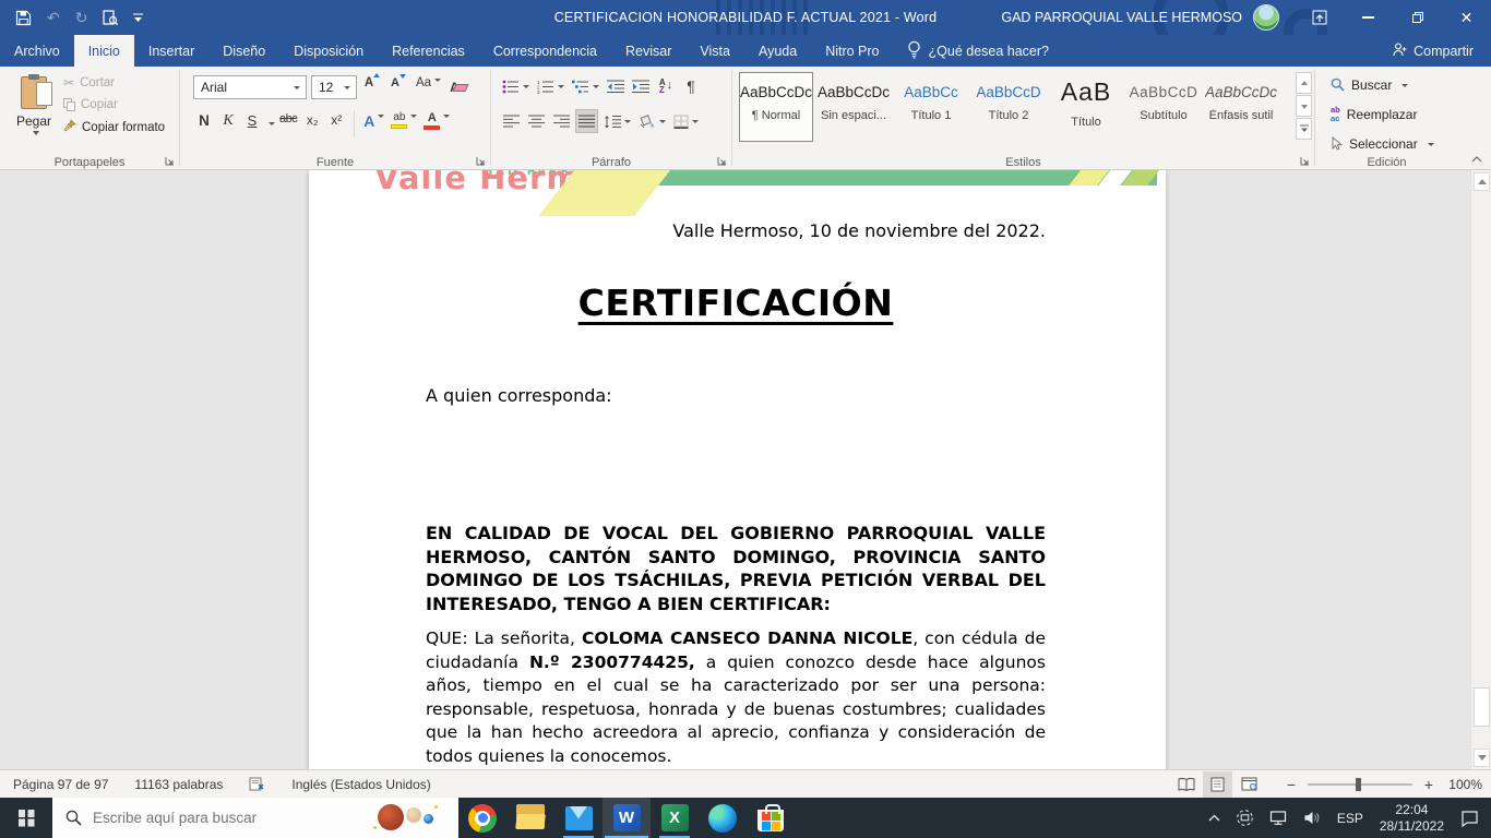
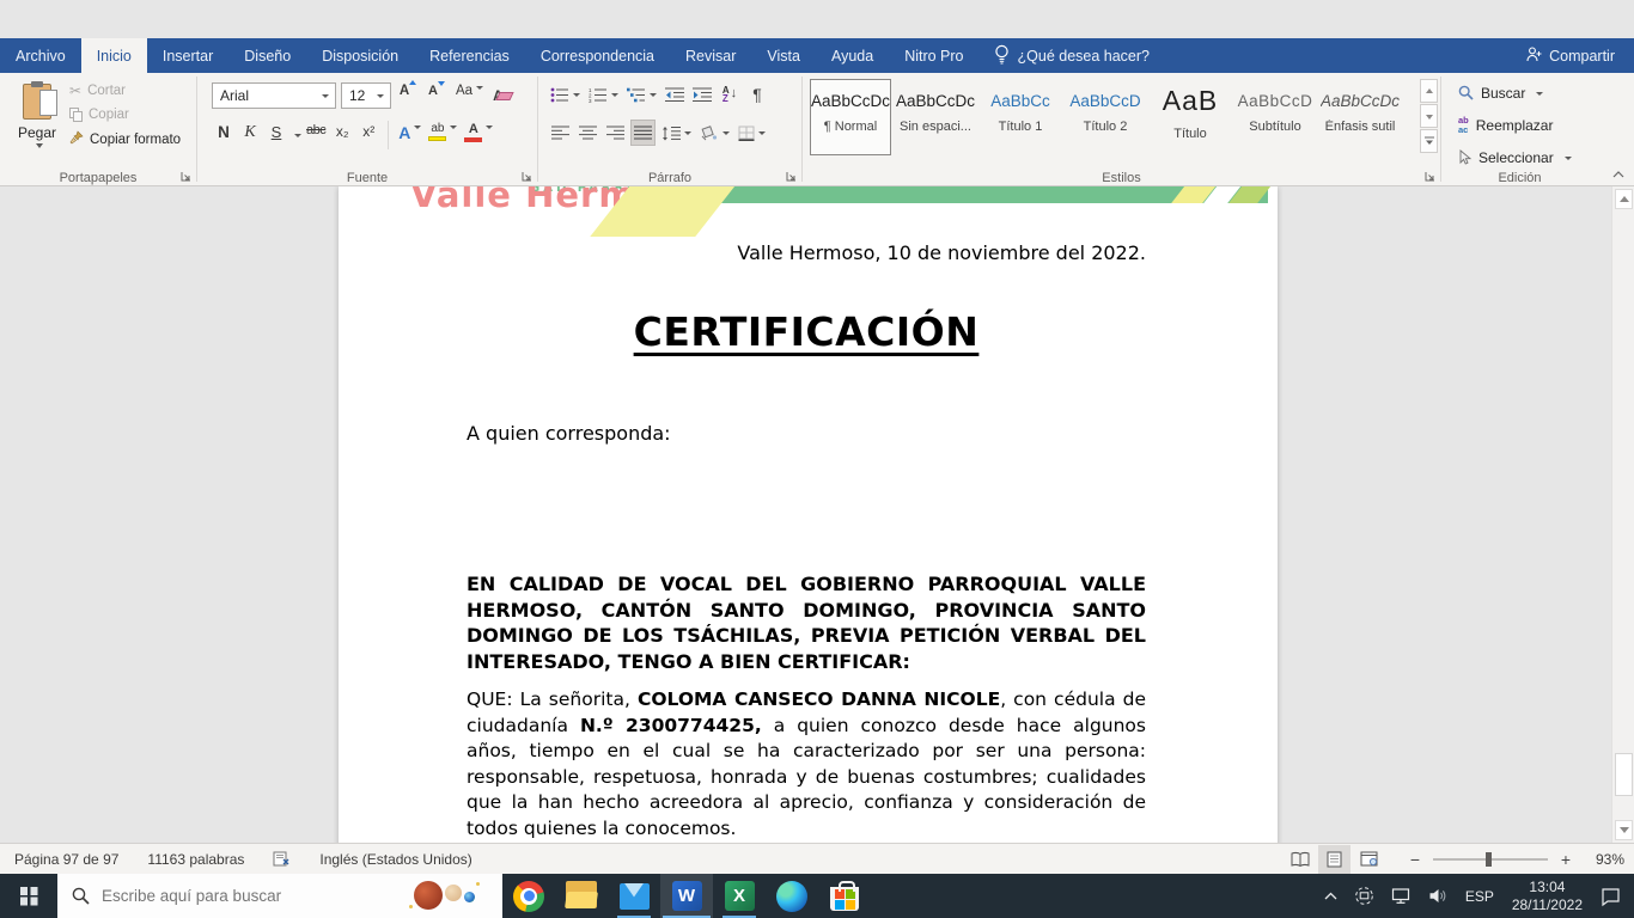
- ↶
- ↻
- CERTIFICACION HONORABILIDAD F. ACTUAL 2021 - Word
- GAD PARROQUIAL VALLE HERMOSO
- ✕
  Archivo
  Inicio
  Insertar
  Diseño
  Disposición
  Referencias
  Correspondencia
  Revisar
  Vista
  Ayuda
  Nitro Pro
  ¿Qué desea hacer?
  Compartir
  Pegar
  ✂
  Cortar
  Copiar
  Copiar formato
  Portapapeles
  Arial
  12
  A
  A
  Aa
  N
  K
  S
  abc
  x₂
  x²
  A
  ab
  A
  Fuente
  A
  Z
  ↓
  ¶
  Párrafo
  AaBbCcDc
  ¶ Normal
  AaBbCcDc
  Sin espaci...
  AaBbCc
  Título 1
  AaBbCcD
  Título 2
  AaB
  Título
  AaBbCcD
  Subtítulo
  AaBbCcDc
  Énfasis sutil
  Estilos
  Buscar
  ab
  ac
  Reemplazar
  Seleccionar
  Edición
  Valle Herm
  Valle Hermoso, 10 de noviembre del 2022.
  CERTIFICACIÓN
  A quien corresponda:
  EN CALIDAD DE VOCAL DEL GOBIERNO PARROQUIAL VALLE HERMOSO, CANTÓN SANTO DOMINGO, PROVINCIA SANTO DOMINGO DE LOS TSÁCHILAS, PREVIA PETICIÓN VERBAL DEL INTERESADO, TENGO A BIEN CERTIFICAR:
  QUE: La señorita, COLOMA CANSECO DANNA NICOLE, con cédula de ciudadanía N.º 2300774425, a quien conozco desde hace algunos años, tiempo en el cual se ha caracterizado por ser una persona: responsable, respetuosa, honrada y de buenas costumbres; cualidades que la han hecho acreedora al aprecio, confianza y consideración de todos quienes la conocemos.
  Página 97 de 97
  11163 palabras
  Inglés (Estados Unidos)
  −
  +
- 100%
+ 93%
  Escribe aquí para buscar
  W
  X
  ESP
- 22:04
+ 13:04
  28/11/2022
